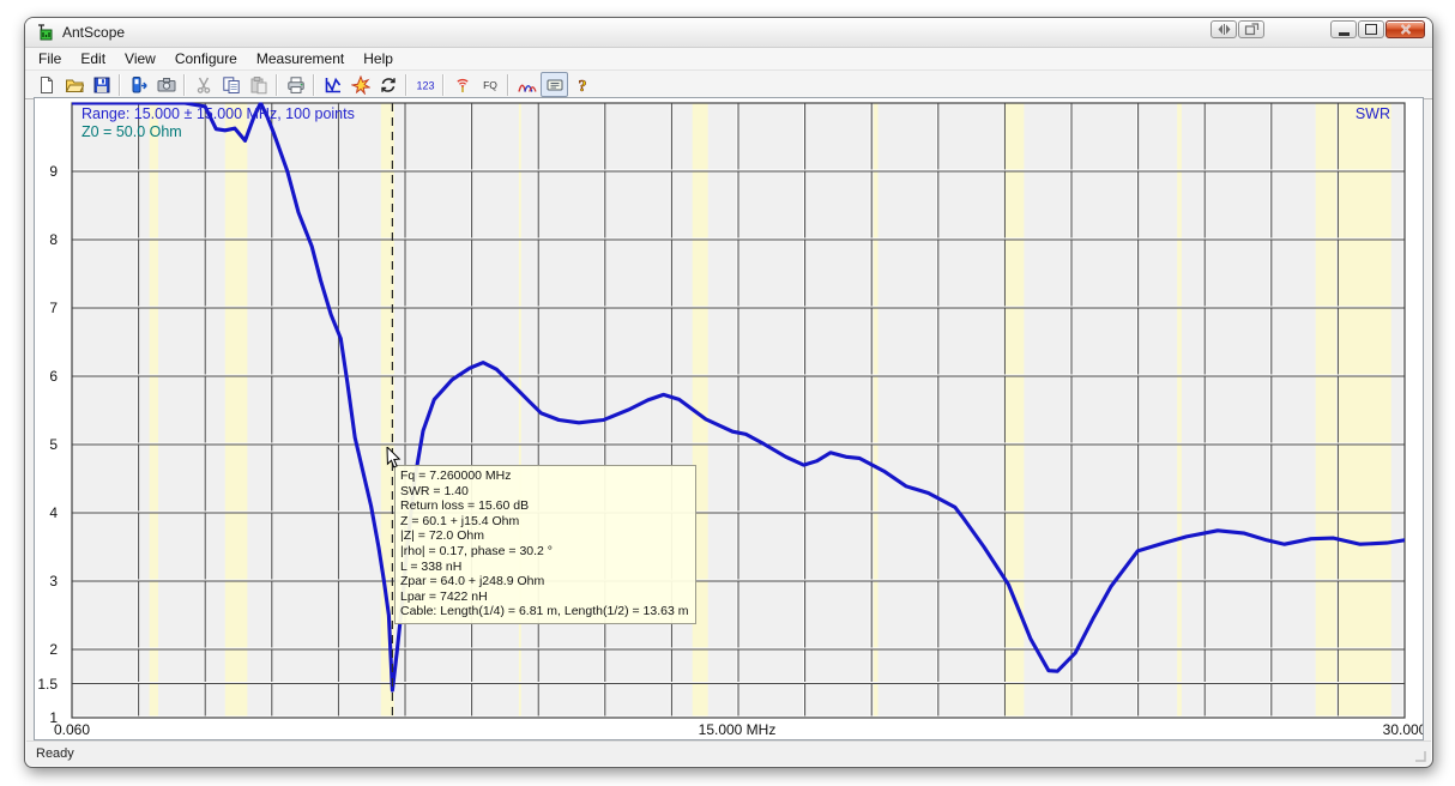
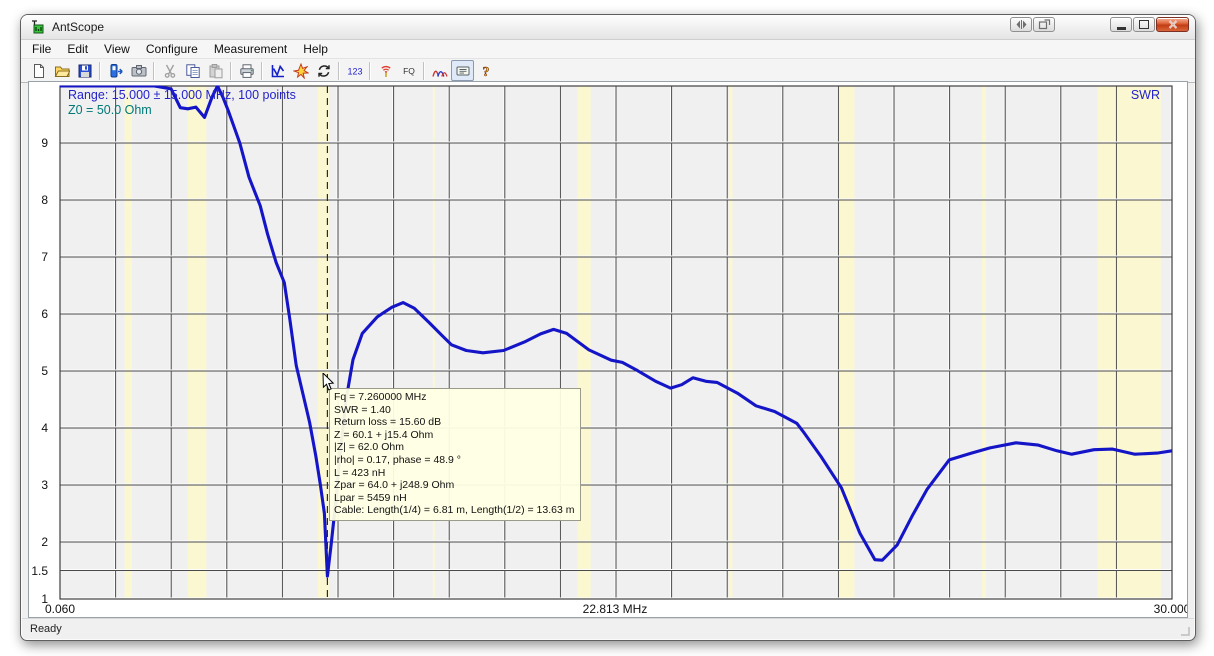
  AntScope
  File
  Edit
  View
  Configure
  Measurement
  Help
  123
  FQ
  ?
  1
  1.5
  2
  3
  4
  5
  6
  7
  8
  9
  0.060
- 15.000 MHz
+ 22.813 MHz
  30.00
  Range: 15.000 ± 15.000 MHz, 100 points
  Z0 = 50.0 Ohm
  SWR
  Fq = 7.260000 MHz
  SWR = 1.40
  Return loss = 15.60 dB
  Z = 60.1 + j15.4 Ohm
- |Z| = 72.0 Ohm
+ |Z| = 62.0 Ohm
- |rho| = 0.17, phase = 30.2 °
+ |rho| = 0.17, phase = 48.9 °
- L = 338 nH
+ L = 423 nH
  Zpar = 64.0 + j248.9 Ohm
- Lpar = 7422 nH
+ Lpar = 5459 nH
  Cable: Length(1/4) = 6.81 m, Length(1/2) = 13.63 m
  Ready
